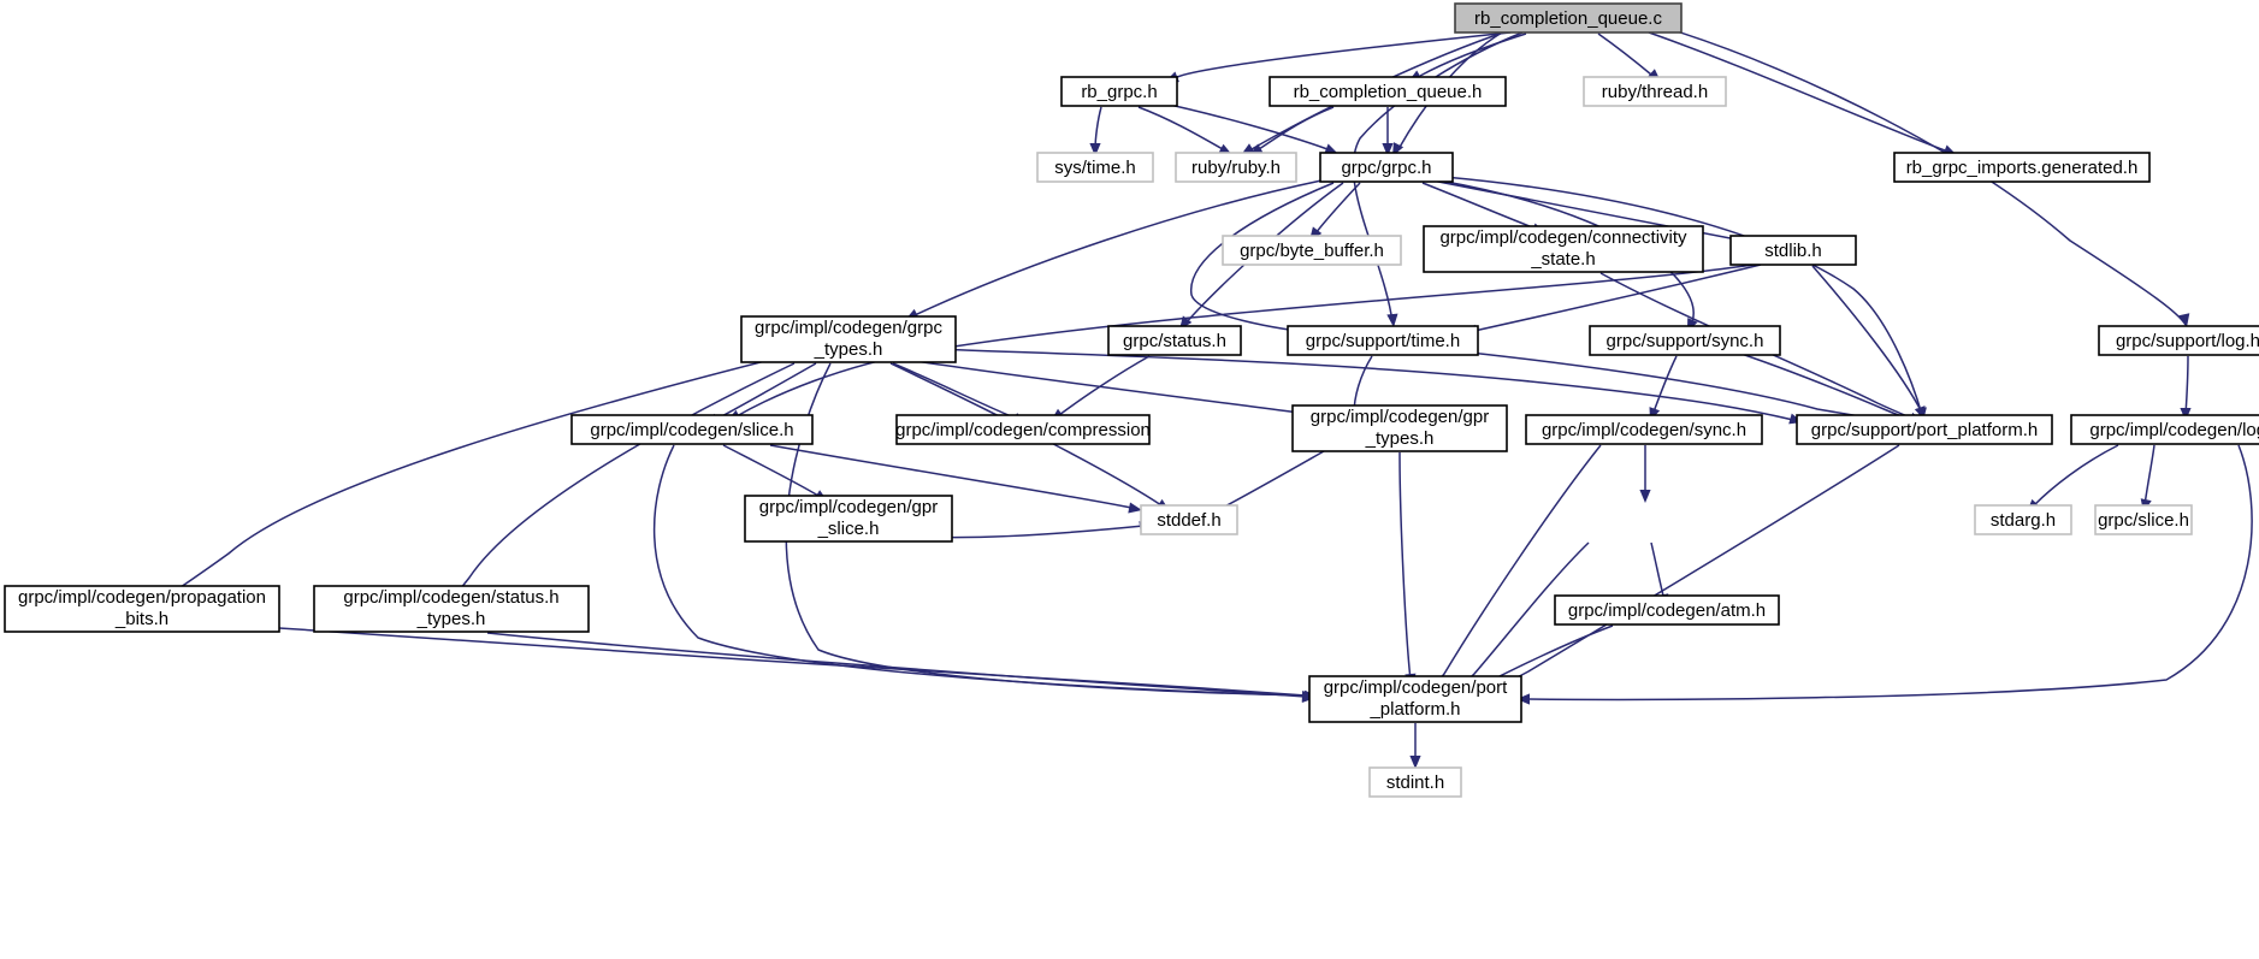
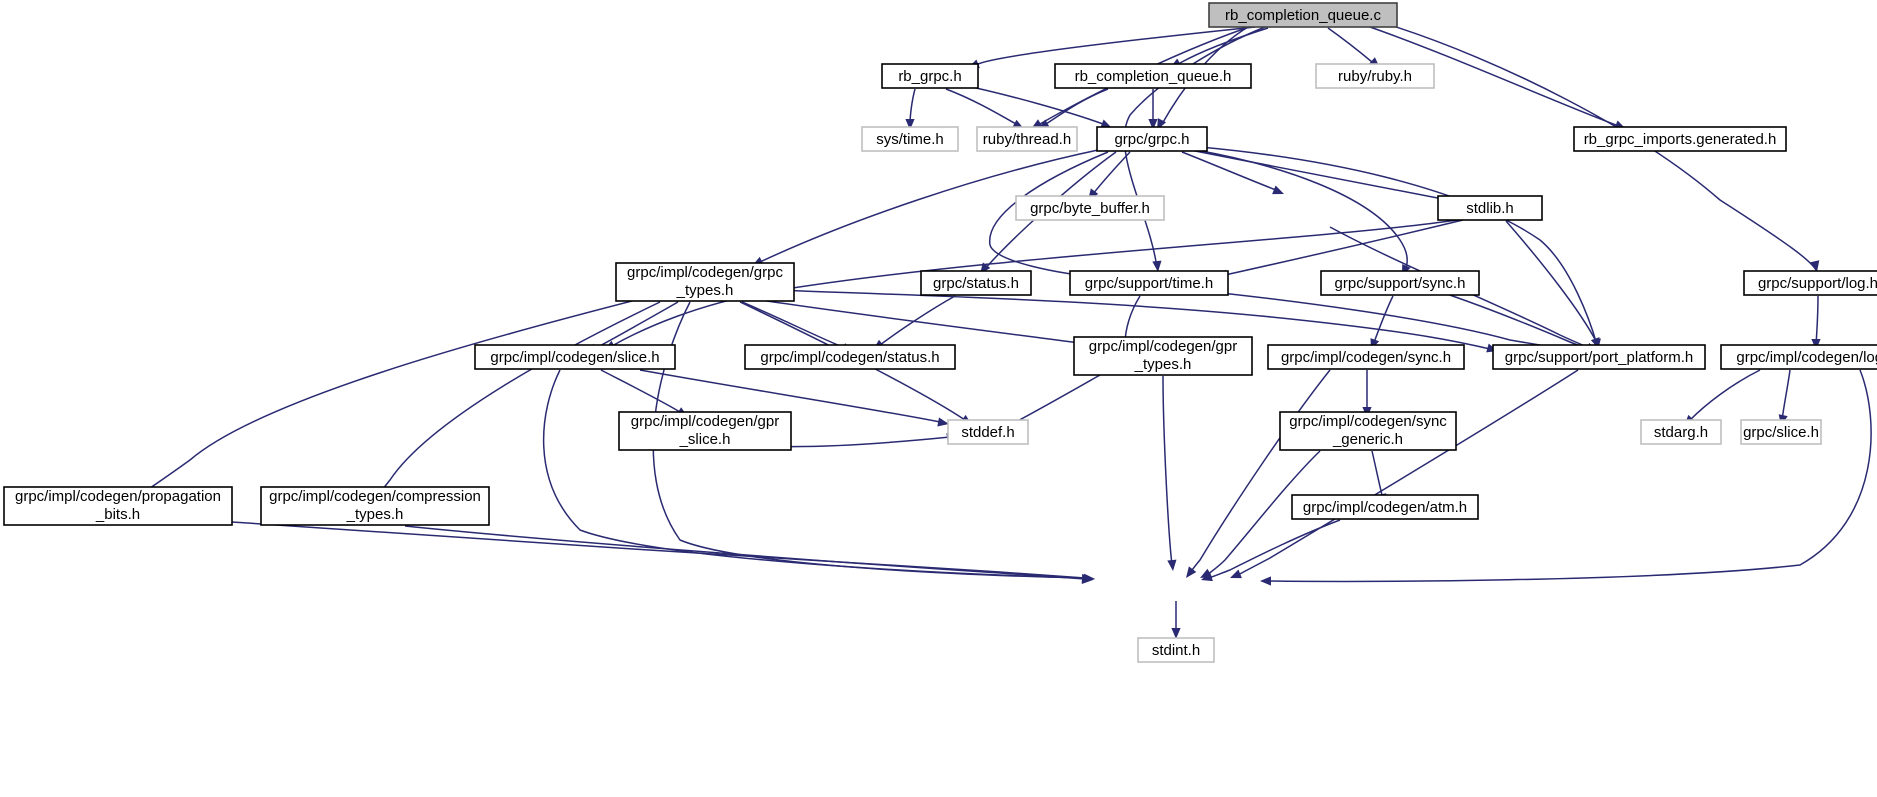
  rb_completion_queue.c
  rb_grpc.h
  rb_completion_queue.h
- ruby/thread.h
+ ruby/ruby.h
  rb_grpc_imports.generated.h
  sys/time.h
- ruby/ruby.h
+ ruby/thread.h
  grpc/grpc.h
  grpc/byte_buffer.h
- grpc/impl/codegen/connectivity
- _state.h
  stdlib.h
  grpc/support/log.h
  grpc/impl/codegen/grpc
  _types.h
  grpc/status.h
  grpc/support/time.h
  grpc/support/sync.h
  grpc/impl/codegen/slice.h
- grpc/impl/codegen/compression
+ grpc/impl/codegen/status.h
  grpc/impl/codegen/gpr
  _types.h
  grpc/impl/codegen/sync.h
  grpc/support/port_platform.h
  grpc/impl/codegen/lo
  grpc/impl/codegen/gpr
  _slice.h
  stddef.h
+ grpc/impl/codegen/sync
+ _generic.h
  stdarg.h
  grpc/slice.h
  grpc/impl/codegen/propagation
  _bits.h
- grpc/impl/codegen/status.h
+ grpc/impl/codegen/compression
  _types.h
  grpc/impl/codegen/atm.h
- grpc/impl/codegen/port
- _platform.h
  stdint.h
